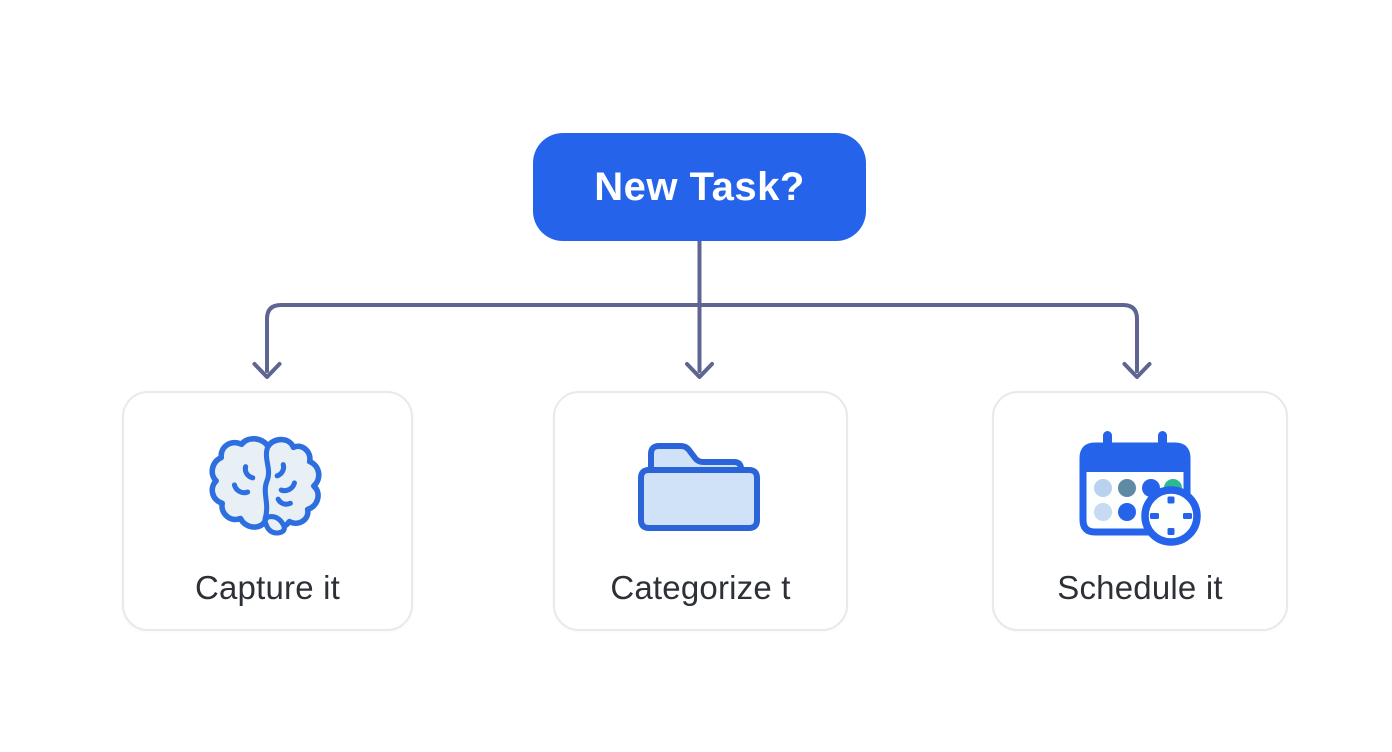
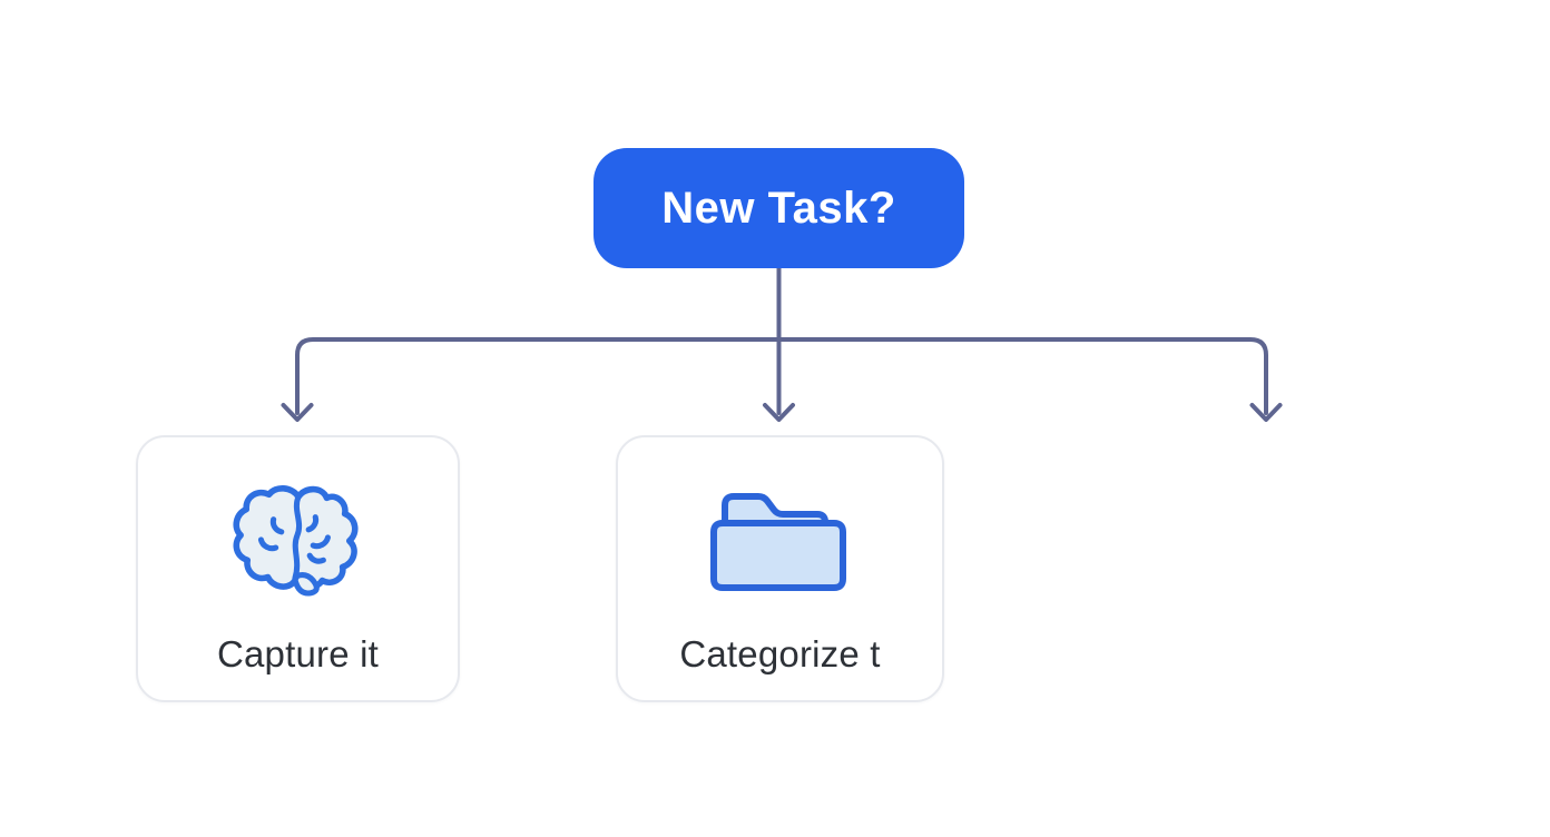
  New Task?
  Capture it
  Categorize t
- Schedule it
